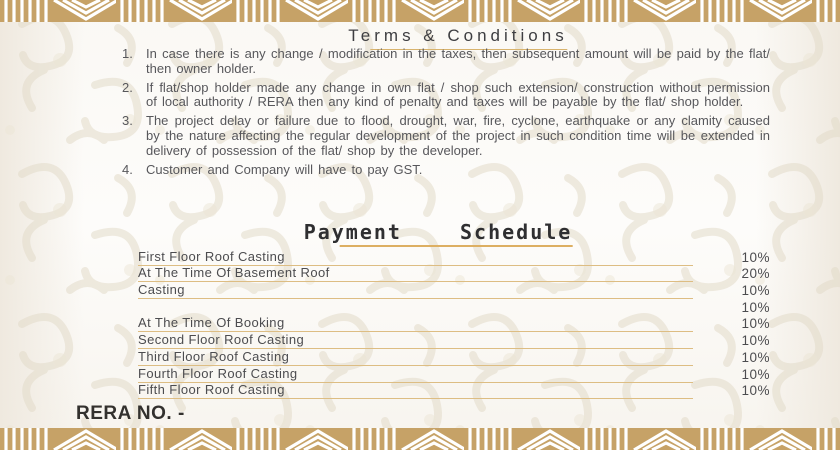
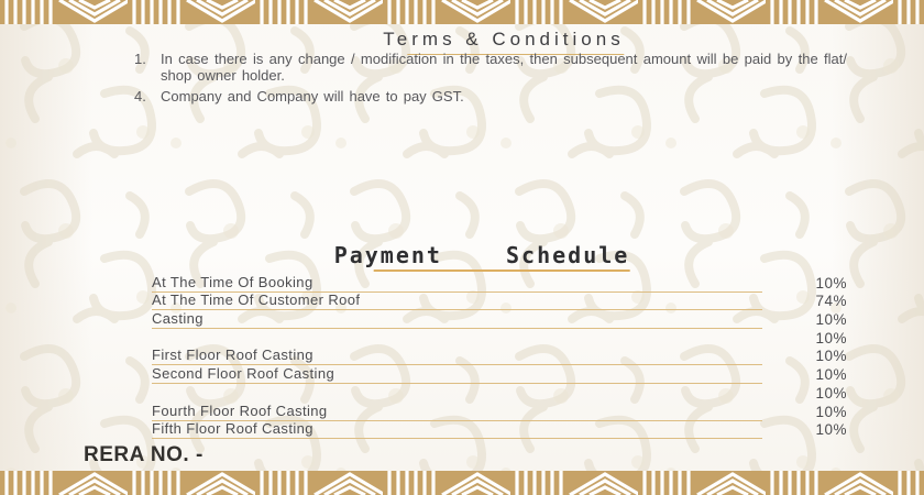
  Terms & Conditions
  1.
- In case there is any change / modification in the taxes, then subsequent amount will be paid by the flat/ then owner holder.
+ In case there is any change / modification in the taxes, then subsequent amount will be paid by the flat/ shop owner holder.
- 2.
- If flat/shop holder made any change in own flat / shop such extension/ construction without permission of local authority / RERA then any kind of penalty and taxes will be payable by the flat/ shop holder.
- 3.
- The project delay or failure due to flood, drought, war, fire, cyclone, earthquake or any clamity caused by the nature affecting the regular development of the project in such condition time will be extended in delivery of possession of the flat/ shop by the developer.
  4.
- Customer and Company will have to pay GST.
+ Company and Company will have to pay GST.
  Payment
  Schedule
- First Floor Roof Casting
+ At The Time Of Booking
  10%
- At The Time Of Basement Roof
+ At The Time Of Customer Roof
- 20%
+ 74%
  Casting
  10%
  10%
- At The Time Of Booking
+ First Floor Roof Casting
  10%
  Second Floor Roof Casting
  10%
- Third Floor Roof Casting
  10%
  Fourth Floor Roof Casting
  10%
  Fifth Floor Roof Casting
  10%
  RERA NO. -
